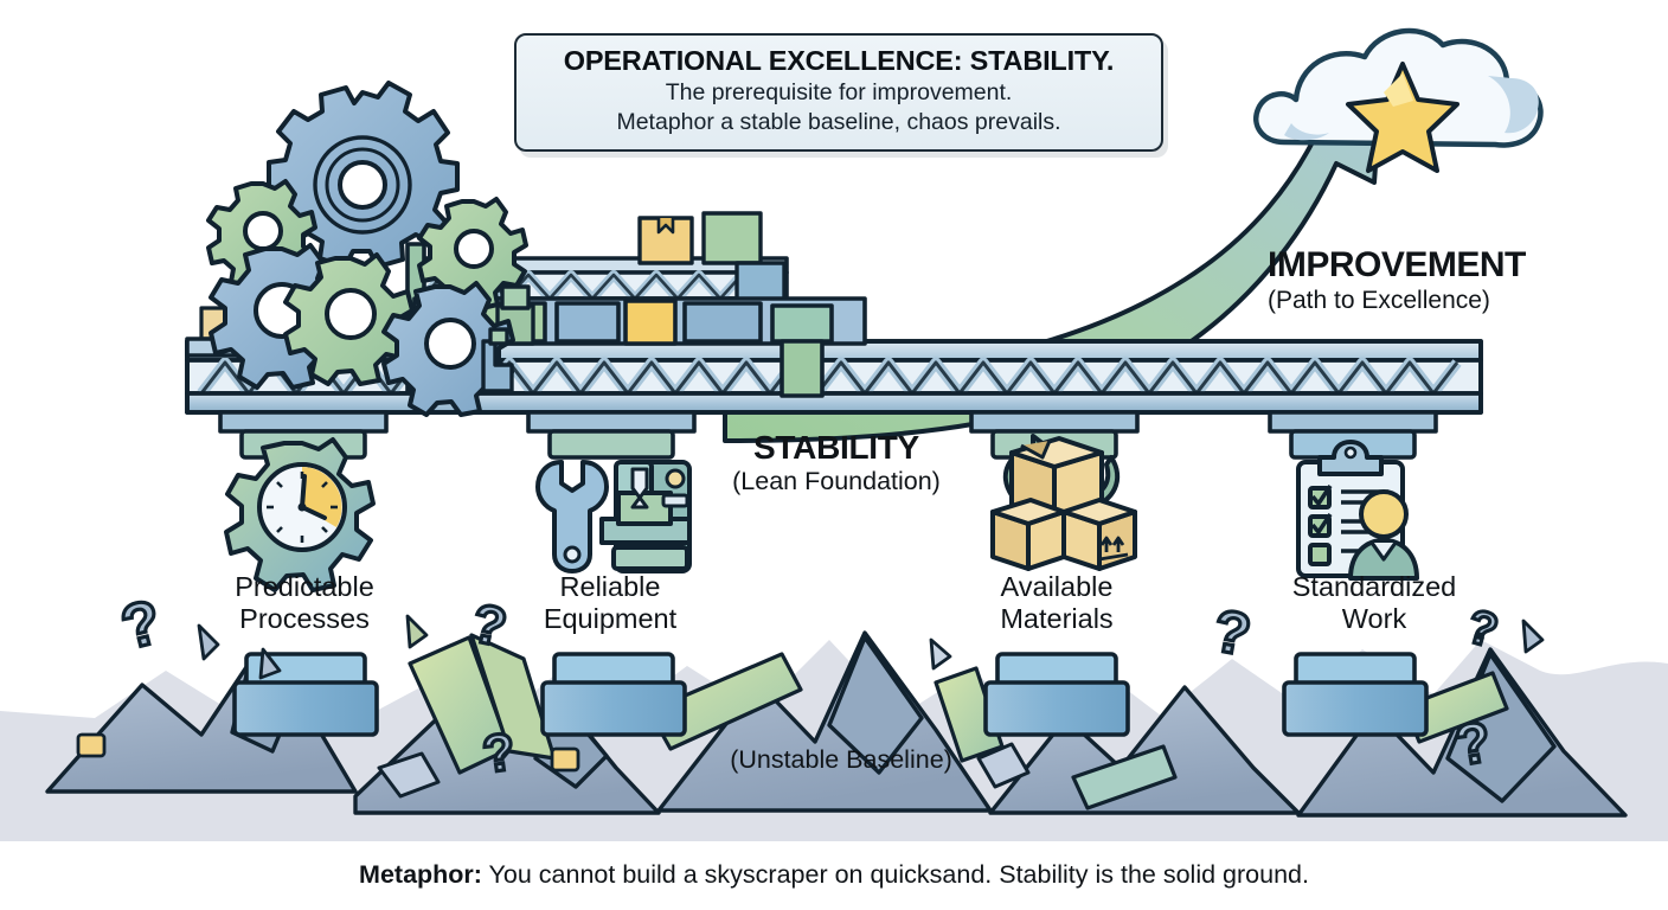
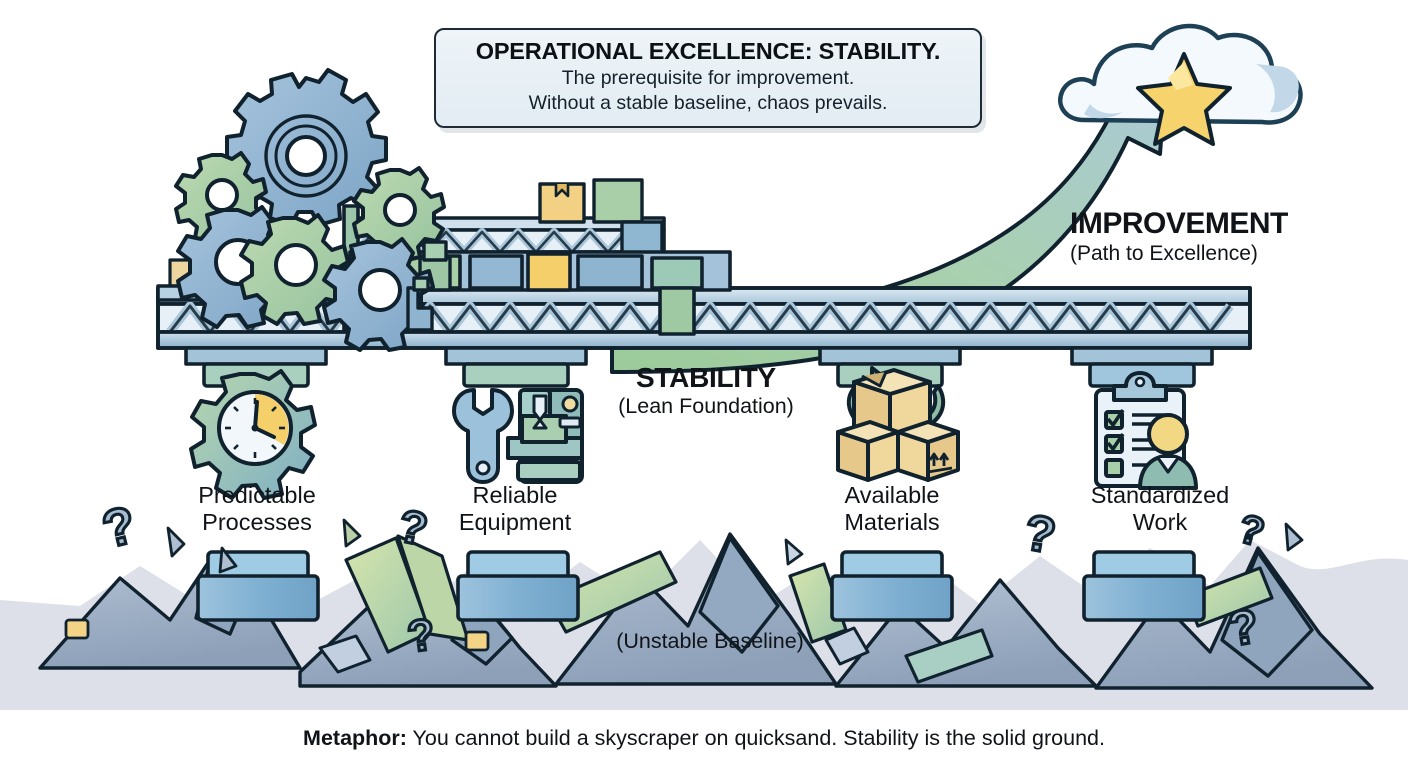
  OPERATIONAL EXCELLENCE: STABILITY.
  The prerequisite for improvement.
- Metaphor a stable baseline, chaos prevails.
+ Without a stable baseline, chaos prevails.
  IMPROVEMENT
  (Path to Excellence)
  STABILITY
  (Lean Foundation)
  (Unstable Baseline)
  Predictable
  Processes
  Reliable
  Equipment
  Available
  Materials
  Standardized
  Work
  Metaphor: You cannot build a skyscraper on quicksand. Stability is the solid ground.
